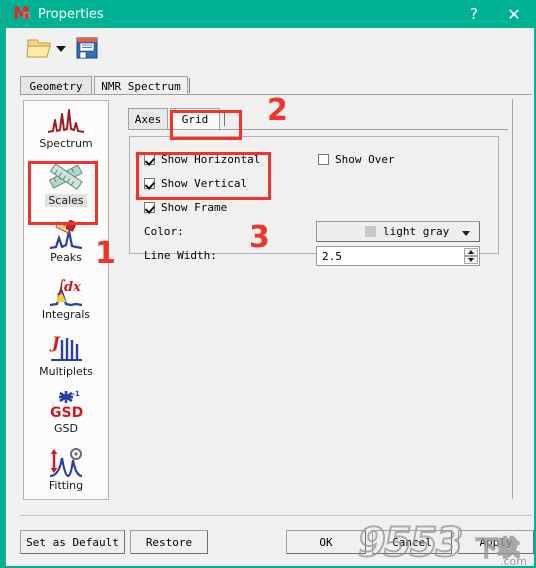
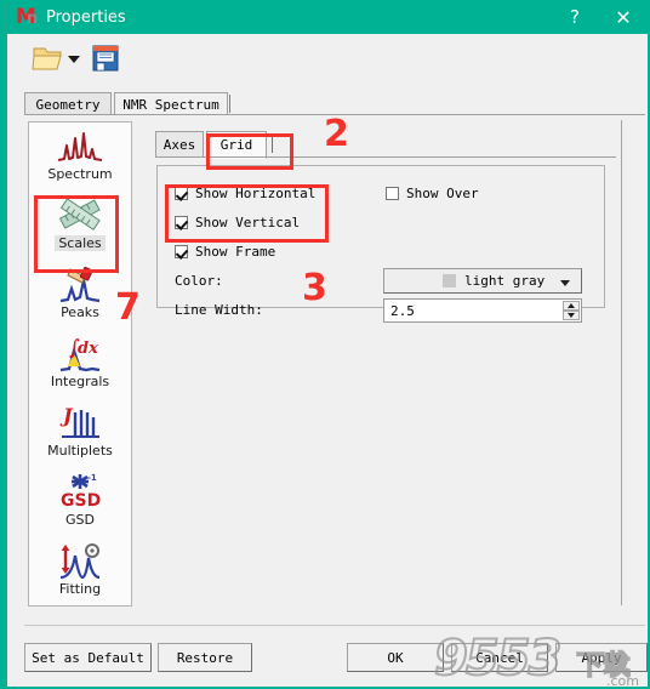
  M
  n
  Properties
  ?
  ✕
  Geometry
  NMR Spectrum
  Spectrum
  Scales
  Peaks
  ∫
  dx
  Integrals
  J
  Multiplets
  -1
  GSD
  GSD
  Fitting
  Axes
  Grid
  Show Horizontal
  Show Vertical
  Show Frame
  Show Over
  Color:
  Line Width:
  light gray
  2.5
  Set as Default
  Restore
  OK
  Cancel
  Apply
  9553
  下载
  .com
- 1
+ 7
  2
  3
